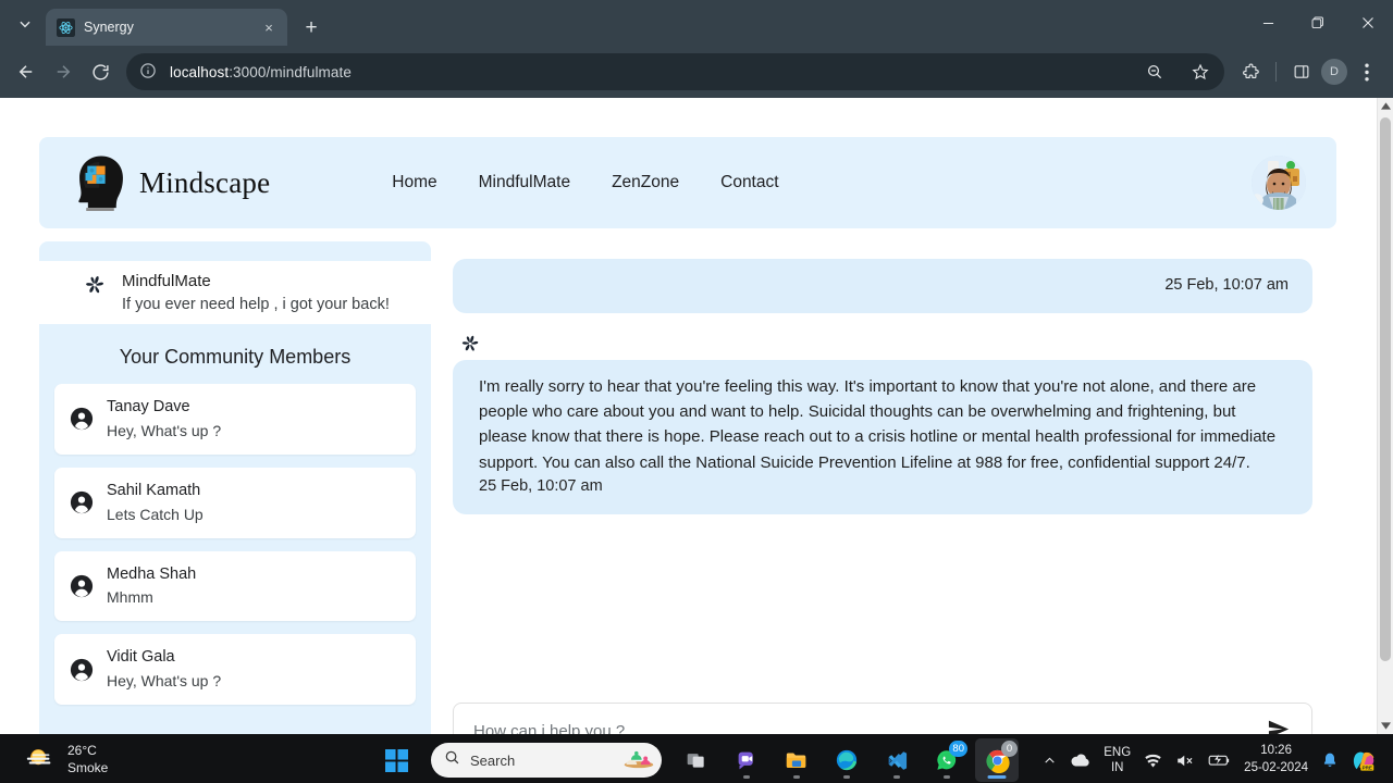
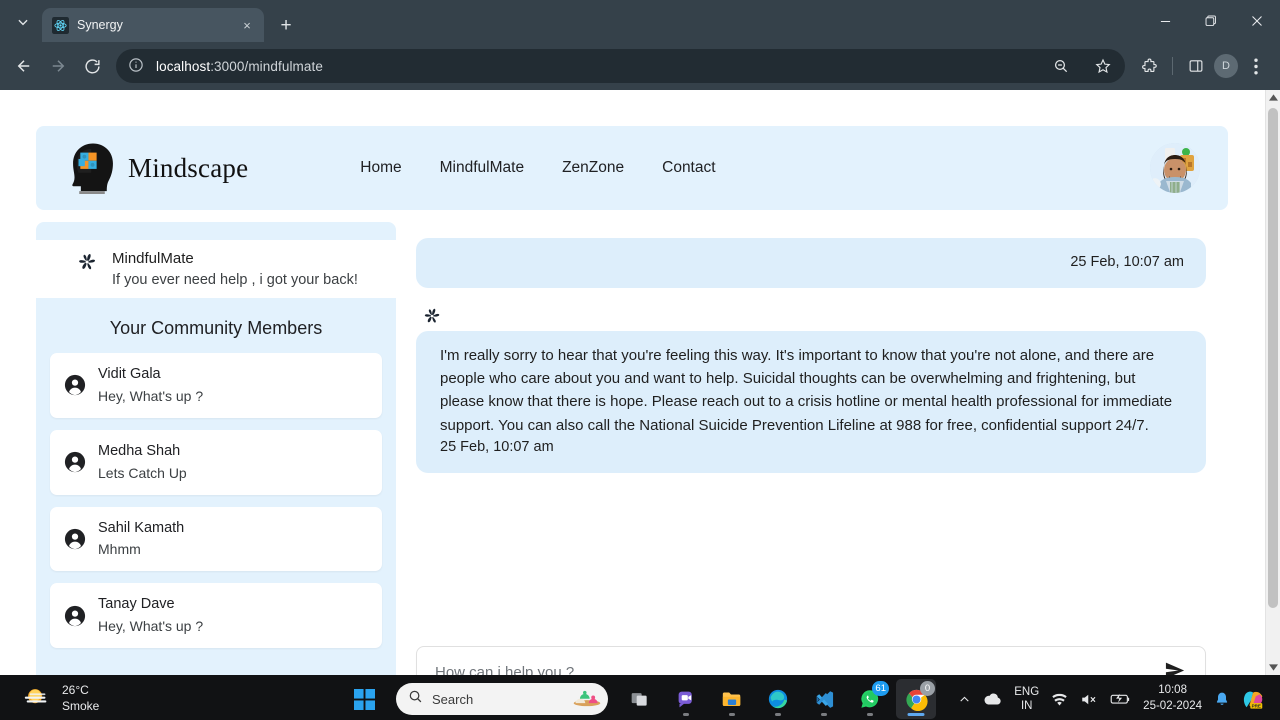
  Synergy
  ×
  +
  localhost:3000/mindfulmate
  D
  Mindscape
  Home
  MindfulMate
  ZenZone
  Contact
  MindfulMate
  If you ever need help , i got your back!
  Your Community Members
- Tanay Dave
+ Vidit Gala
  Hey, What's up ?
- Sahil Kamath
+ Medha Shah
  Lets Catch Up
- Medha Shah
+ Sahil Kamath
  Mhmm
- Vidit Gala
+ Tanay Dave
  Hey, What's up ?
  25 Feb, 10:07 am
  I'm really sorry to hear that you're feeling this way. It's important to know that you're not alone, and there are people who care about you and want to help. Suicidal thoughts can be overwhelming and frightening, but please know that there is hope. Please reach out to a crisis hotline or mental health professional for immediate support. You can also call the National Suicide Prevention Lifeline at 988 for free, confidential support 24/7.
  25 Feb, 10:07 am
  How can i help you ?
  26°C
  Smoke
  Search
- 80
+ 61
  0
  ENG
  IN
- 10:26
+ 10:08
  25-02-2024
